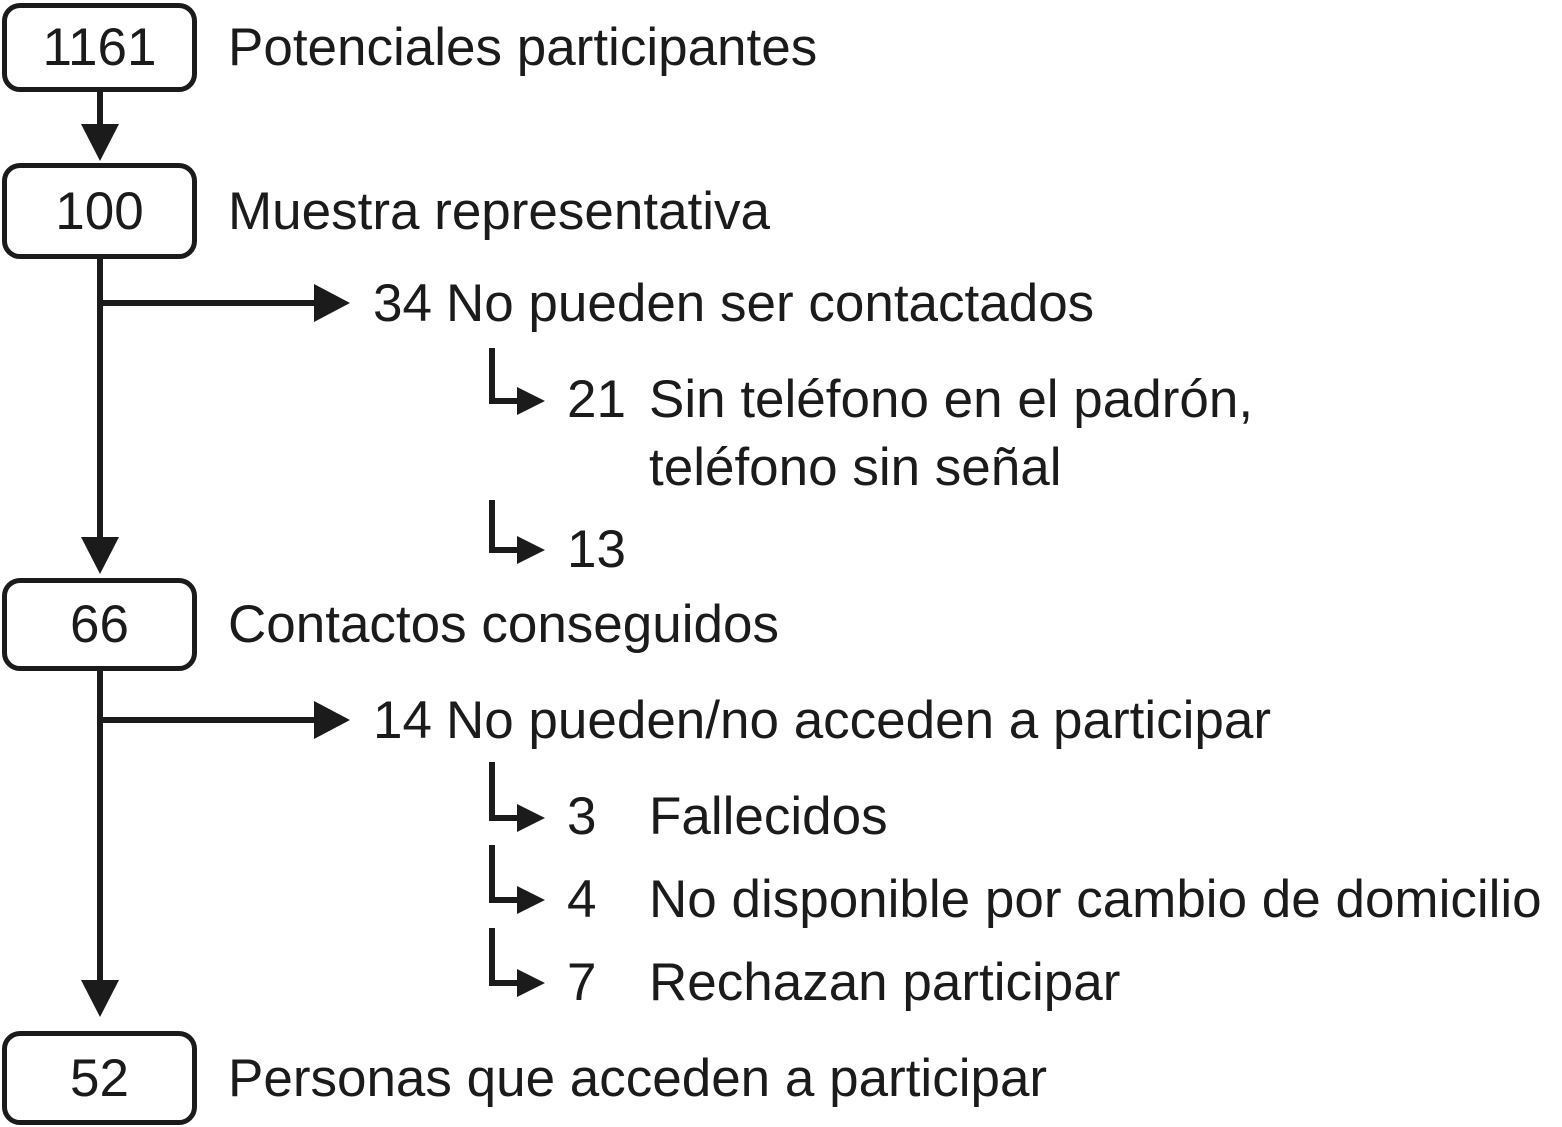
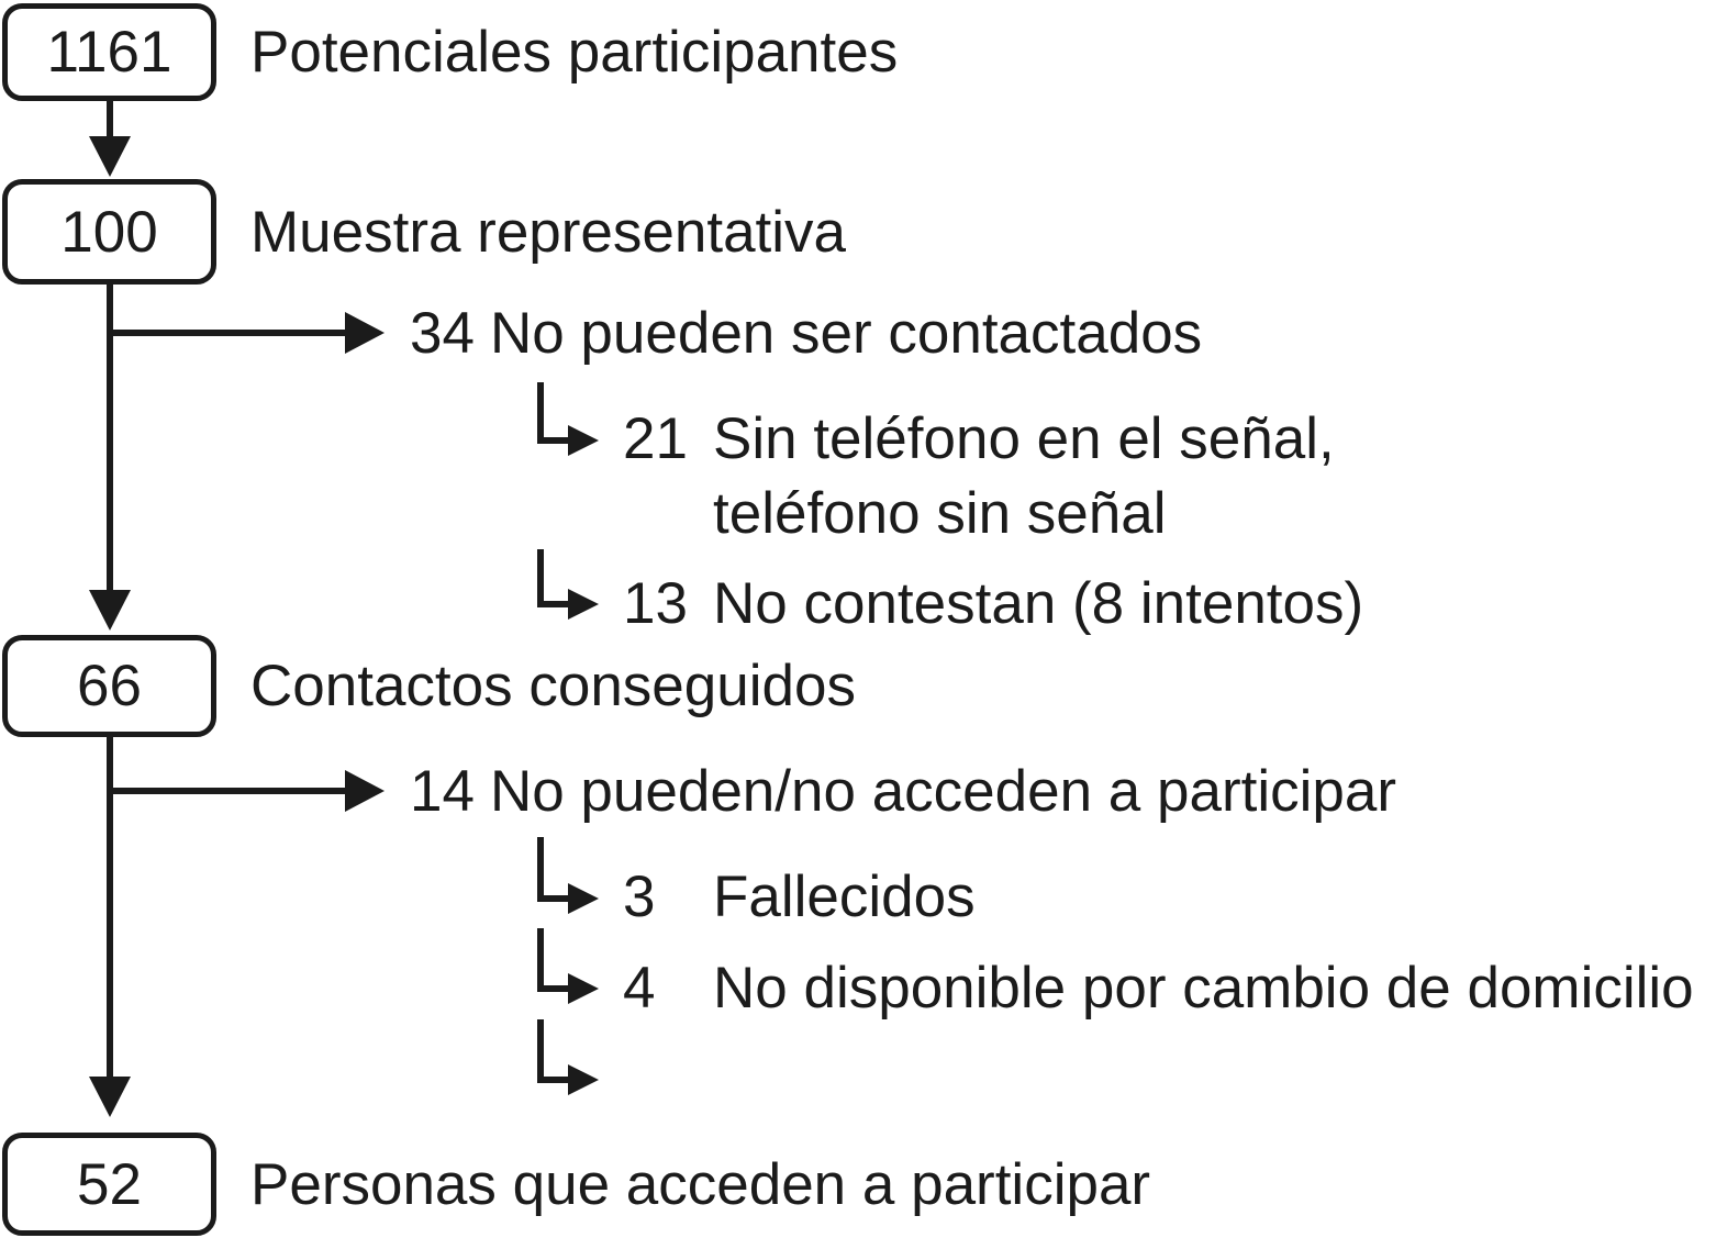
  1161
  Potenciales participantes
  100
  Muestra representativa
  66
  Contactos conseguidos
  52
  Personas que acceden a participar
  34
  No pueden ser contactados
  21
- Sin teléfono en el padrón,
+ Sin teléfono en el señal,
  teléfono sin señal
  13
+ No contestan (8 intentos)
  14
  No pueden/no acceden a participar
  3
  Fallecidos
  4
  No disponible por cambio de domicilio
- 7
- Rechazan participar
